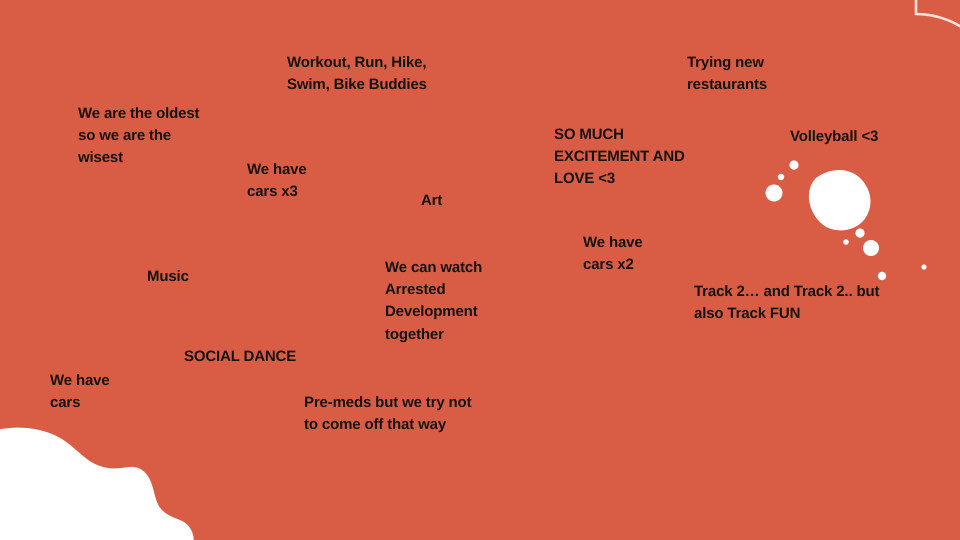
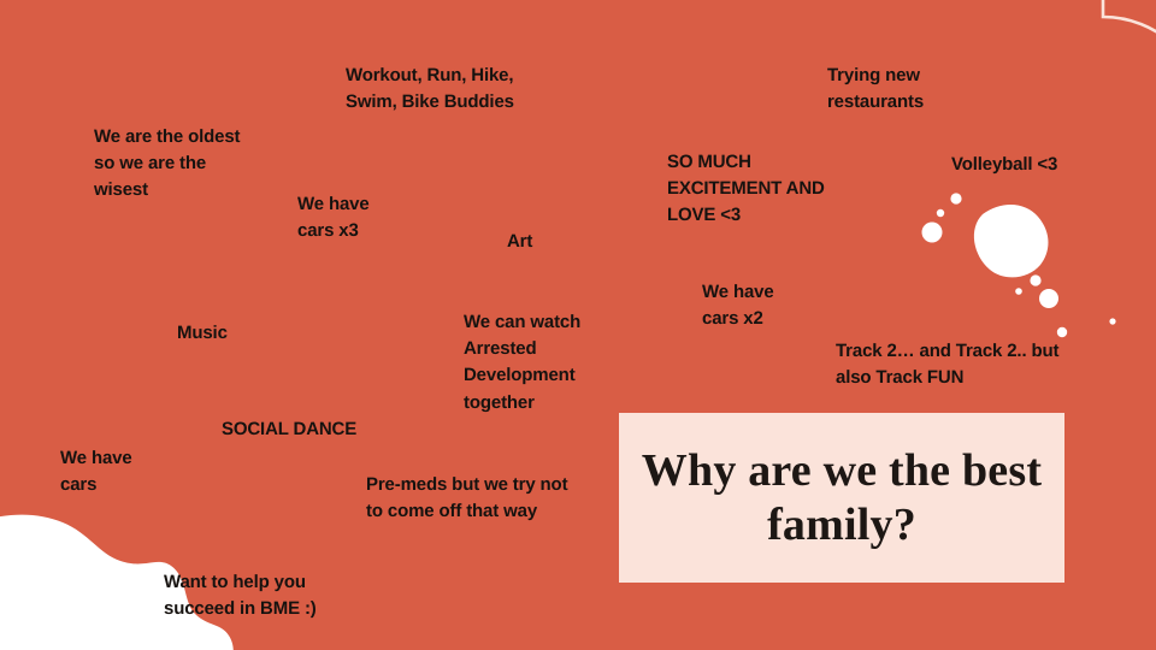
  We are the oldest
  so we are the
  wisest
  Workout, Run, Hike,
  Swim, Bike Buddies
  Trying new
  restaurants
  We have
  cars x3
  SO MUCH
  EXCITEMENT AND
  LOVE <3
  Volleyball <3
  Art
  We have
  cars x2
  Music
  We can watch
  Arrested
  Development
  together
  Track 2… and Track 2.. but
  also Track FUN
  SOCIAL DANCE
  We have
  cars
  Pre-meds but we try not
  to come off that way
+ Want to help you
+ succeed in BME :)
+ Why are we the best family?
